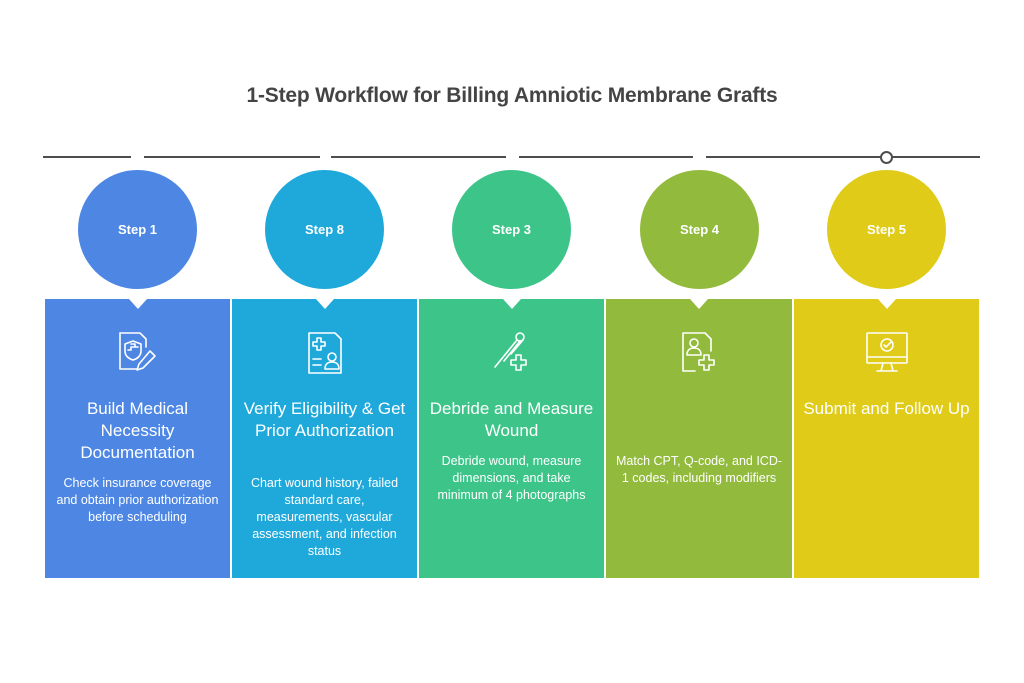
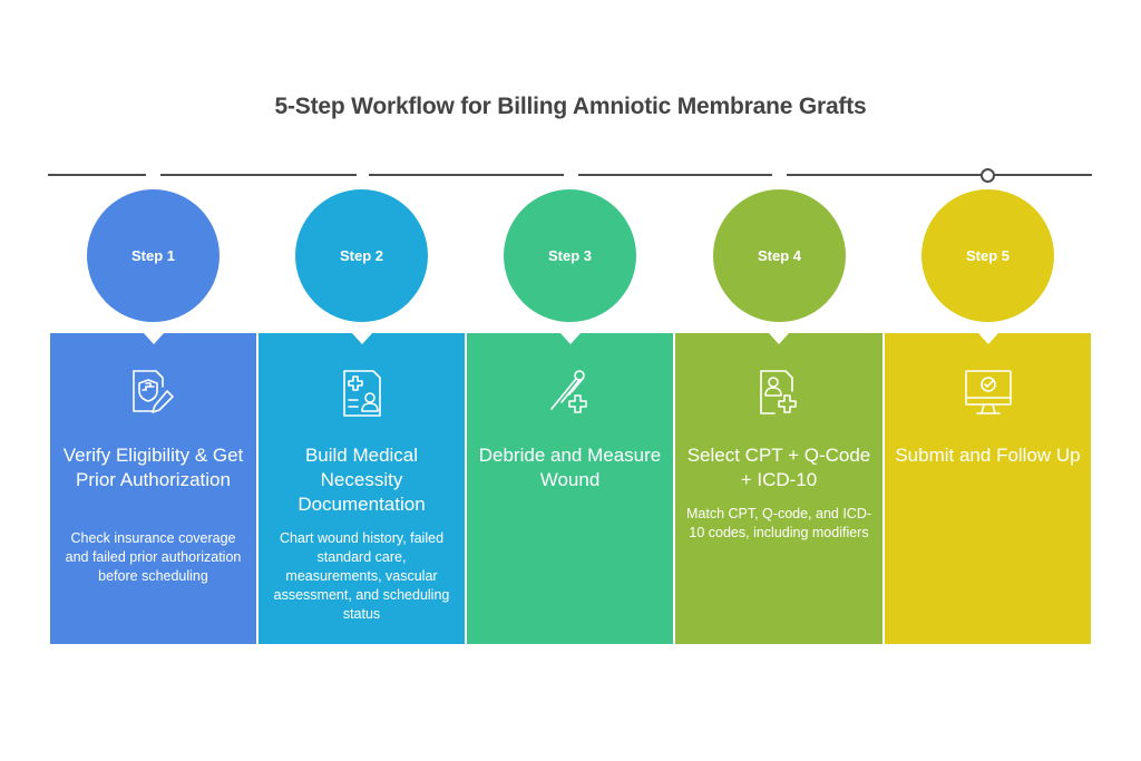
- 1-Step Workflow for Billing Amniotic Membrane Grafts
+ 5-Step Workflow for Billing Amniotic Membrane Grafts
  Step 1
- Build Medical Necessity Documentation
+ Verify Eligibility & Get Prior Authorization
- Check insurance coverage and obtain prior authorization before scheduling
+ Check insurance coverage and failed prior authorization before scheduling
- Step 8
+ Step 2
- Verify Eligibility & Get Prior Authorization
+ Build Medical Necessity Documentation
- Chart wound history, failed standard care, measurements, vascular assessment, and infection status
+ Chart wound history, failed standard care, measurements, vascular assessment, and scheduling status
  Step 3
  Debride and Measure Wound
- Debride wound, measure dimensions, and take minimum of 4 photographs
  Step 4
+ Select CPT + Q-Code + ICD-10
- Match CPT, Q-code, and ICD-1 codes, including modifiers
+ Match CPT, Q-code, and ICD-10 codes, including modifiers
  Step 5
  Submit and Follow Up
